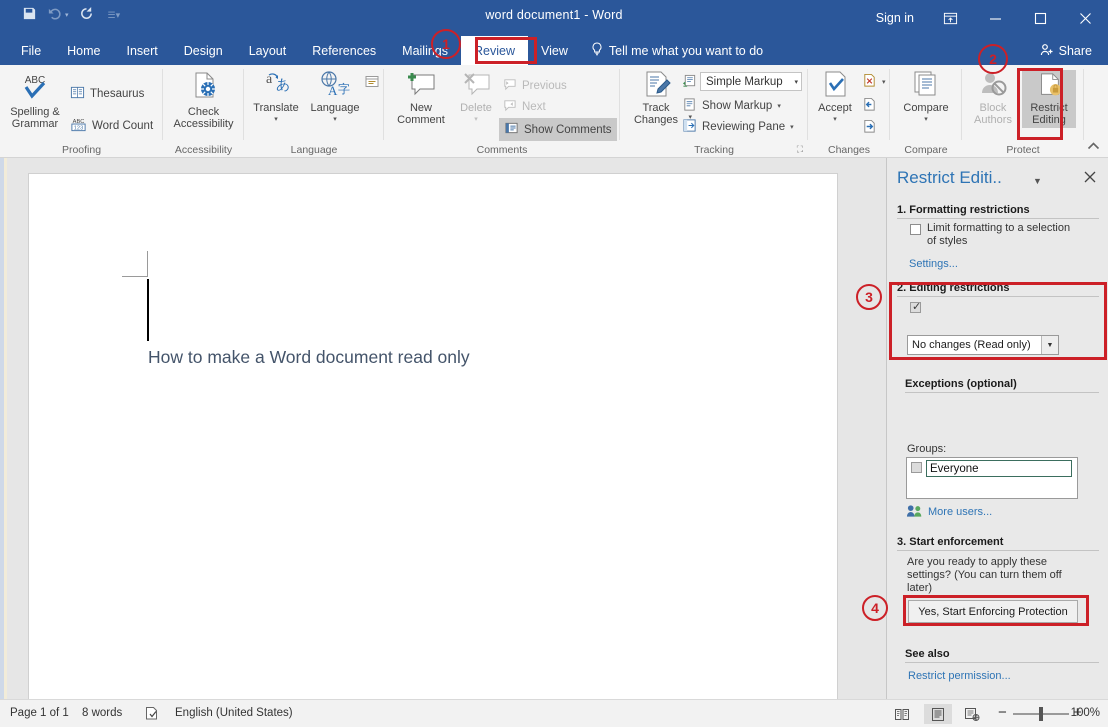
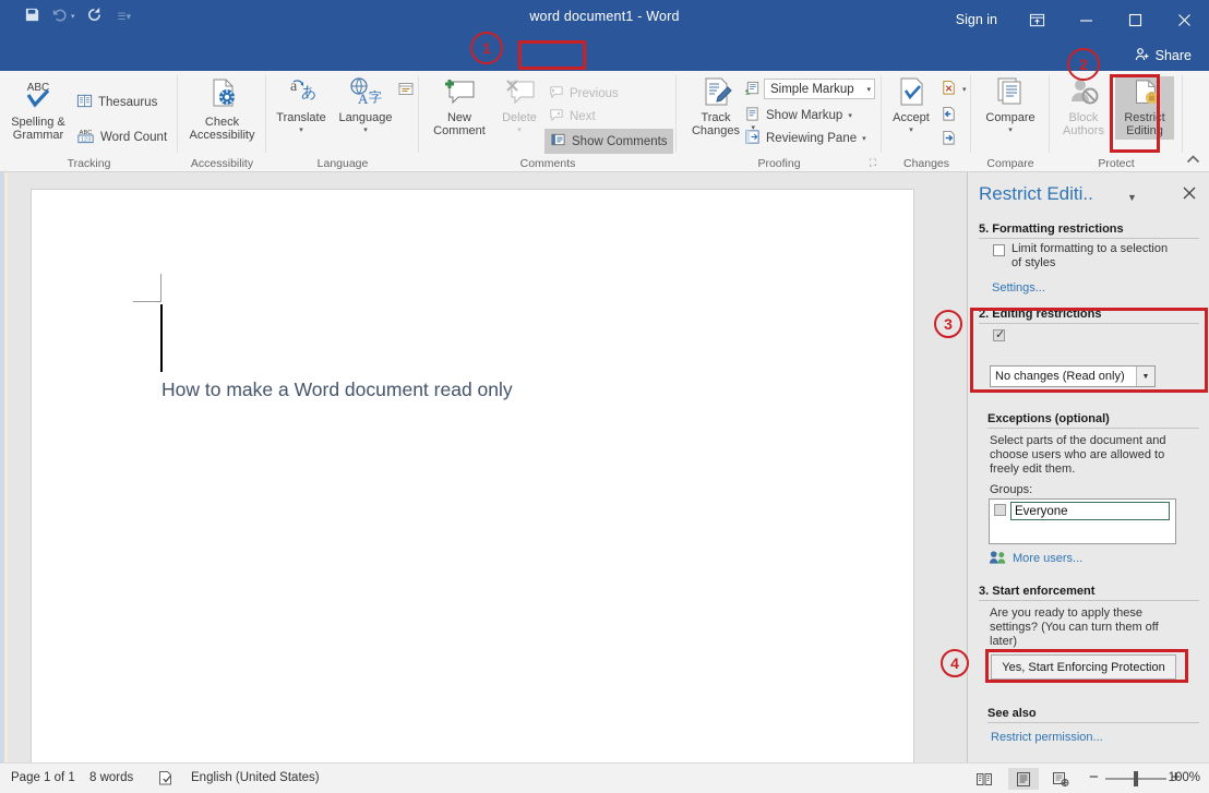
  ☰▾
  word document1 - Word
  Sign in
- File
- Home
- Insert
- Design
- Layout
- References
- Mailings
- Review
- View
- Tell me what you want to do
  Share
  ABC
  Spelling &
  Grammar
  Thesaurus
  Word Count
- Proofing
+ Tracking
  Check
  Accessibility
  Accessibility
  a
  あ
  Translate
  A
  字
  Language
  Language
  New
  Comment
  Delete
  Previous
  Next
  Show Comments
  Comments
  Track
  Changes
  Simple Markup
  Show Markup
  Reviewing Pane
- Tracking
+ Proofing
  ⛶
  Accept
  Changes
  Compare
  Compare
  Block
  Authors
  Restrict
  Editing
  Protect
  How to make a Word document read only
  Restrict Editi..
  ▼
- 1. Formatting restrictions
+ 5. Formatting restrictions
  Limit formatting to a selection
  of styles
  Settings...
  2. Editing restrictions
  No changes (Read only)
  Exceptions (optional)
+ Select parts of the document and
+ choose users who are allowed to
+ freely edit them.
  Groups:
  Everyone
  More users...
  3. Start enforcement
  Are you ready to apply these
  settings? (You can turn them off
  later)
  Yes, Start Enforcing Protection
  See also
  Restrict permission...
  Page 1 of 1
  8 words
  English (United States)
  −
  +
  100%
  1
  2
  3
  4
